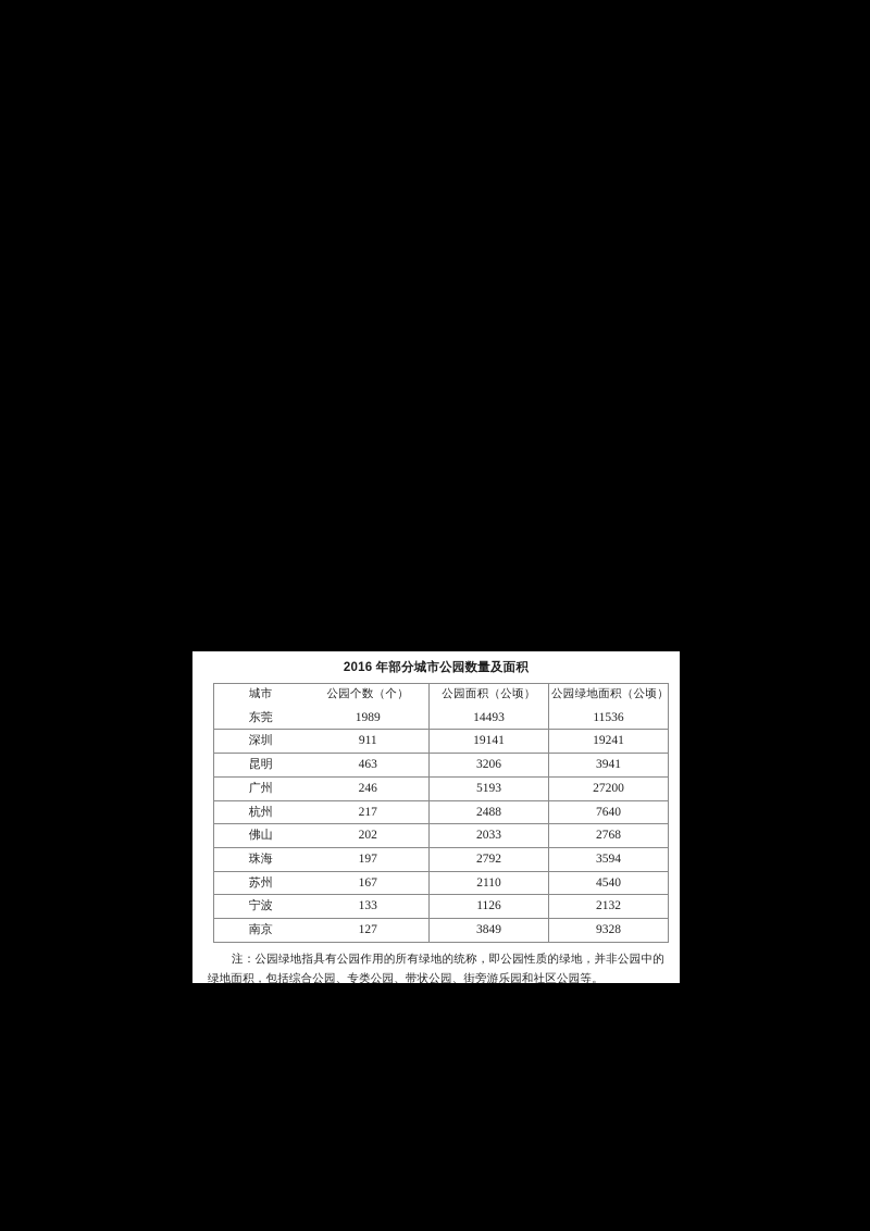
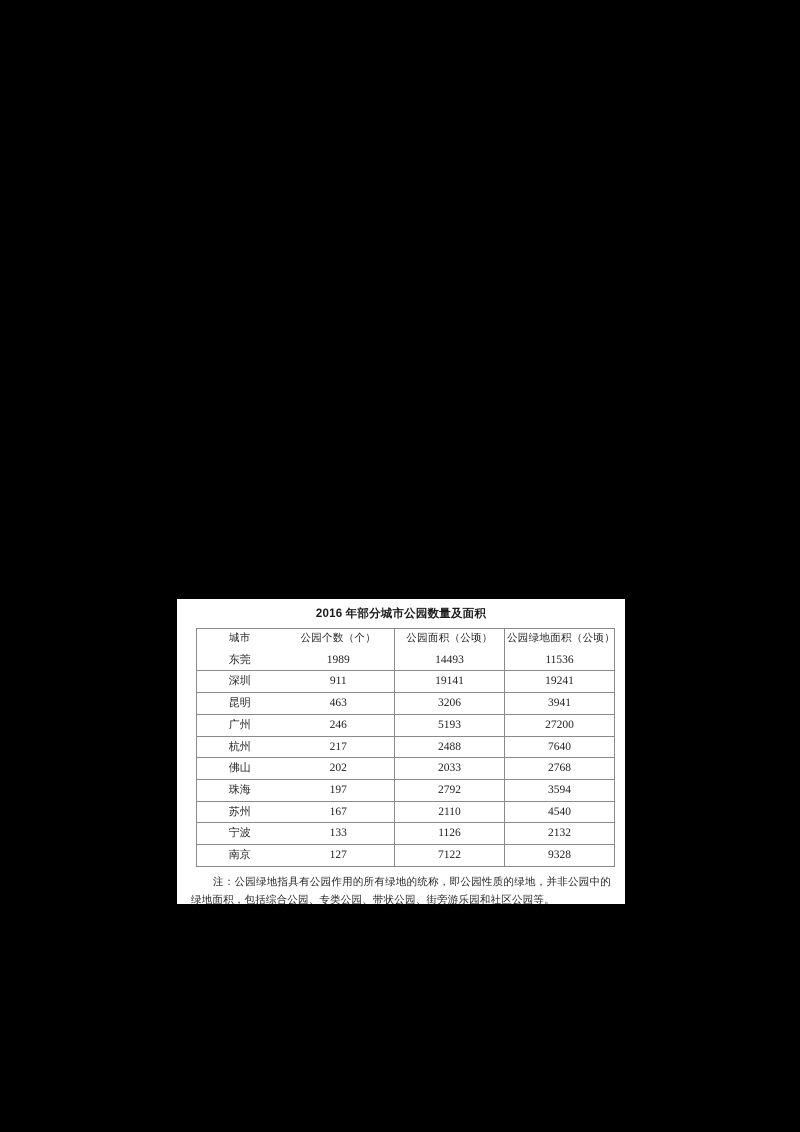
  2016 年部分城市公园数量及面积
  城市	公园个数（个）	公园面积（公顷）	公园绿地面积（公顷）
  东莞	1989	14493	11536
  深圳	911	19141	19241
  昆明	463	3206	3941
  广州	246	5193	27200
  杭州	217	2488	7640
  佛山	202	2033	2768
  珠海	197	2792	3594
  苏州	167	2110	4540
  宁波	133	1126	2132
- 南京	127	3849	9328
+ 南京	127	7122	9328
  注：公园绿地指具有公园作用的所有绿地的统称，即公园性质的绿地，并非公园中的绿地面积，包括综合公园、专类公园、带状公园、街旁游乐园和社区公园等。
